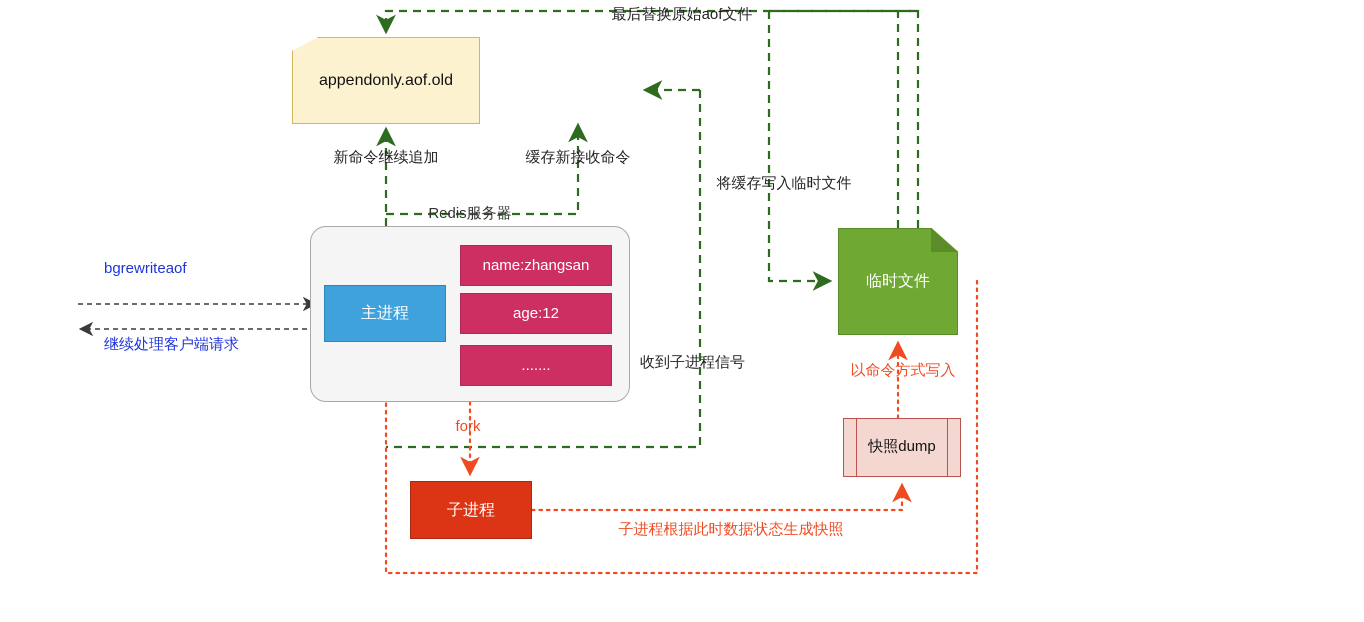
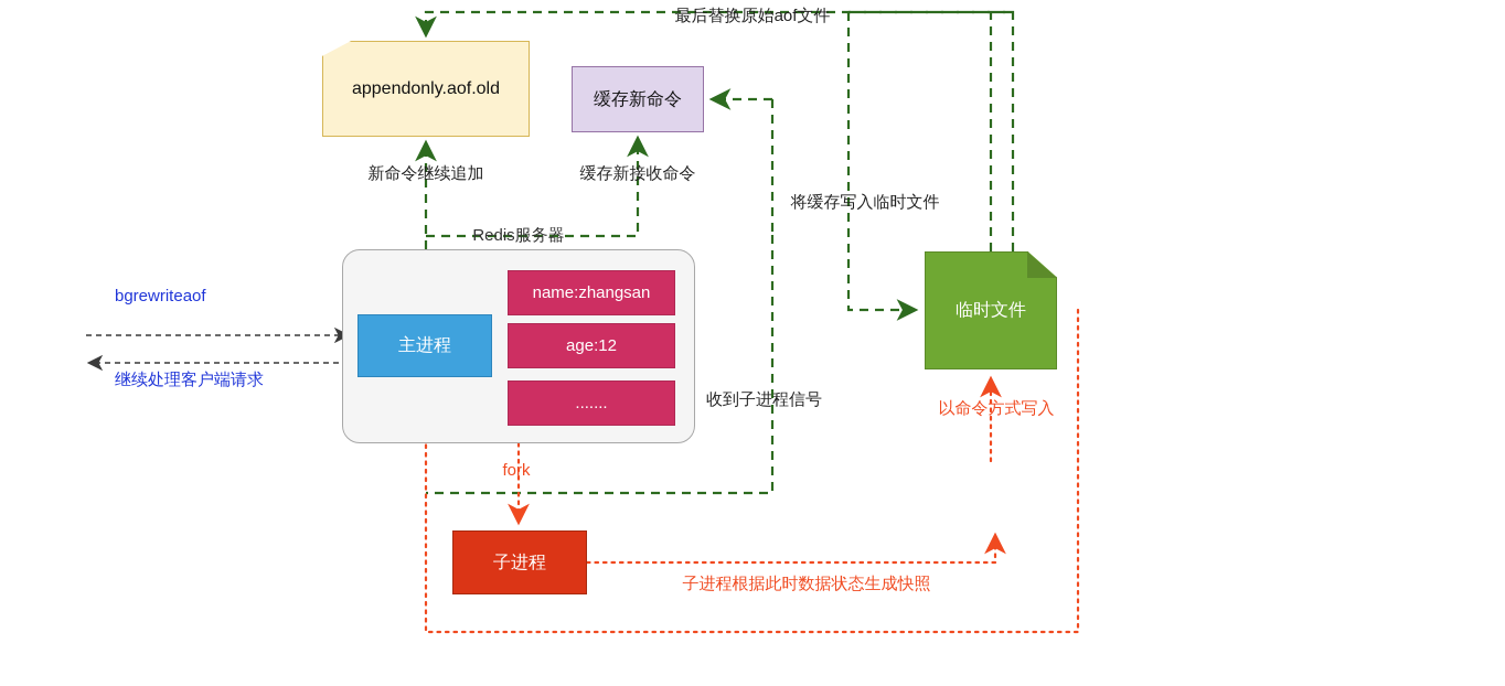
  appendonly.aof.old
+ 缓存新命令
  Redis服务器
  主进程
  name:zhangsan
  age:12
  .......
  临时文件
- 快照dump
  子进程
  最后替换原始aof文件
  新命令继续追加
  缓存新接收命令
  将缓存写入临时文件
  bgrewriteaof
  继续处理客户端请求
  收到子进程信号
  fork
  以命令方式写入
  子进程根据此时数据状态生成快照
